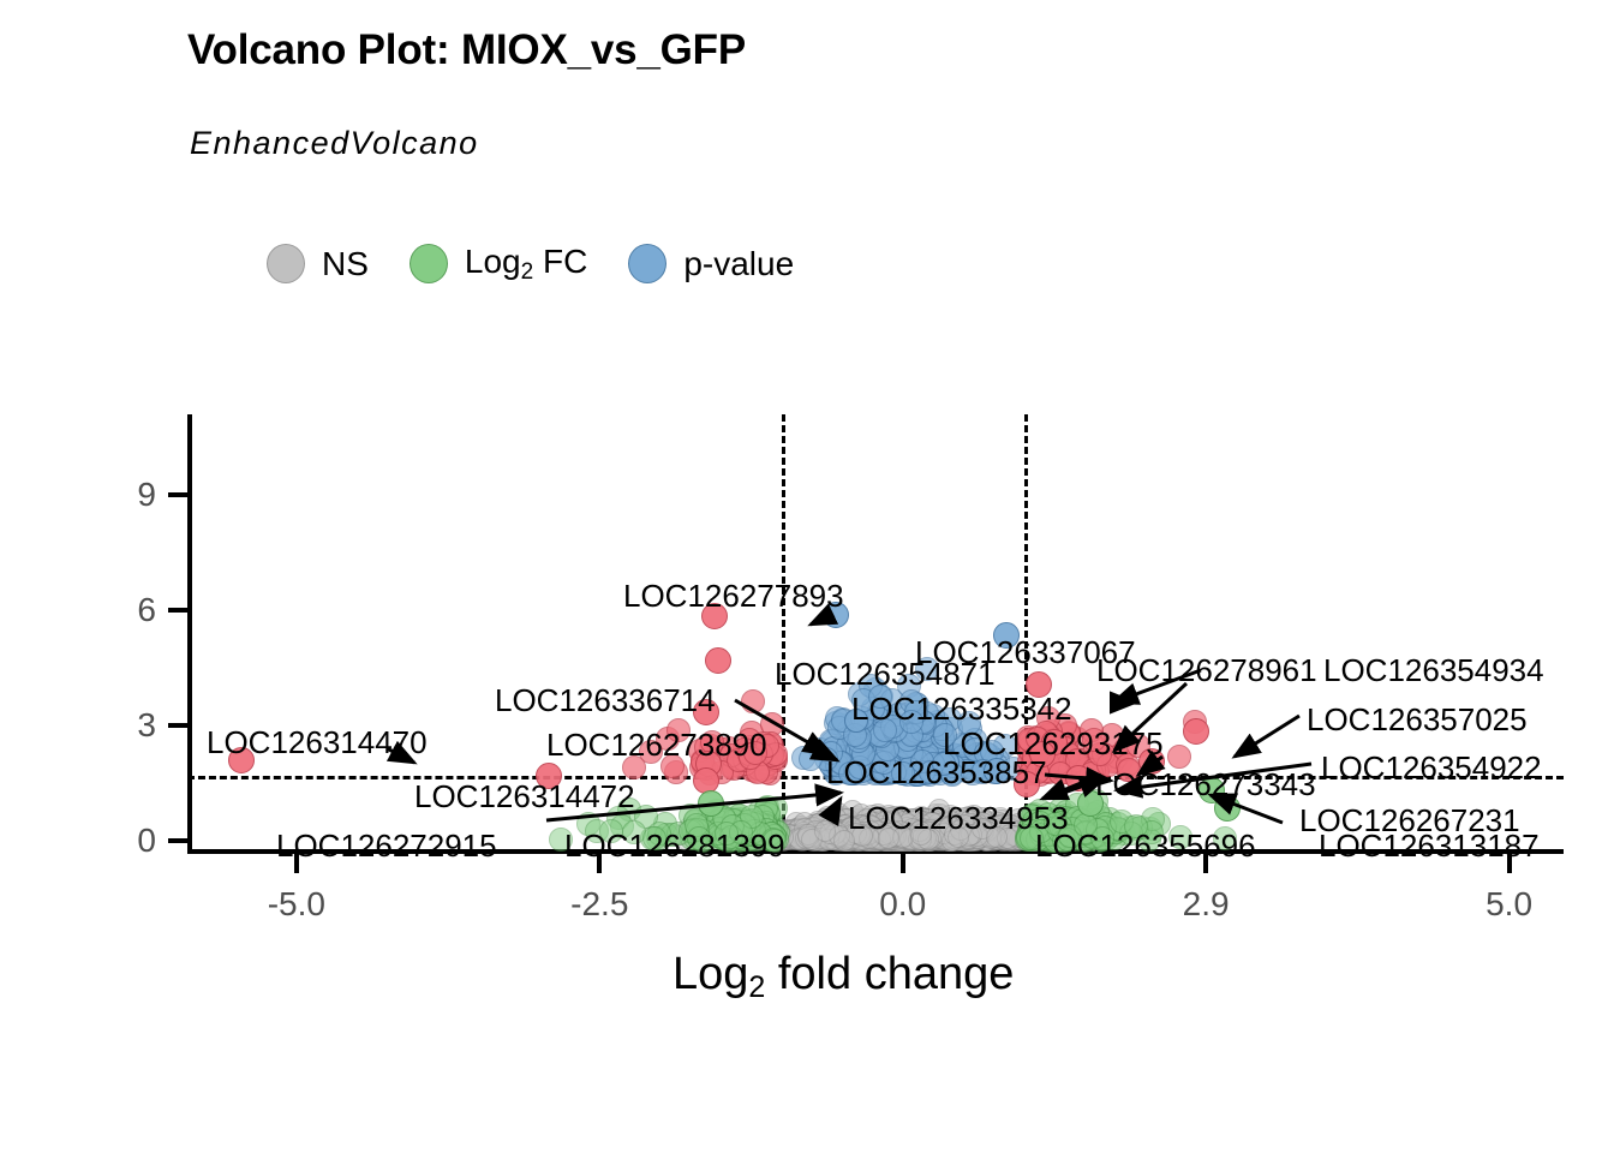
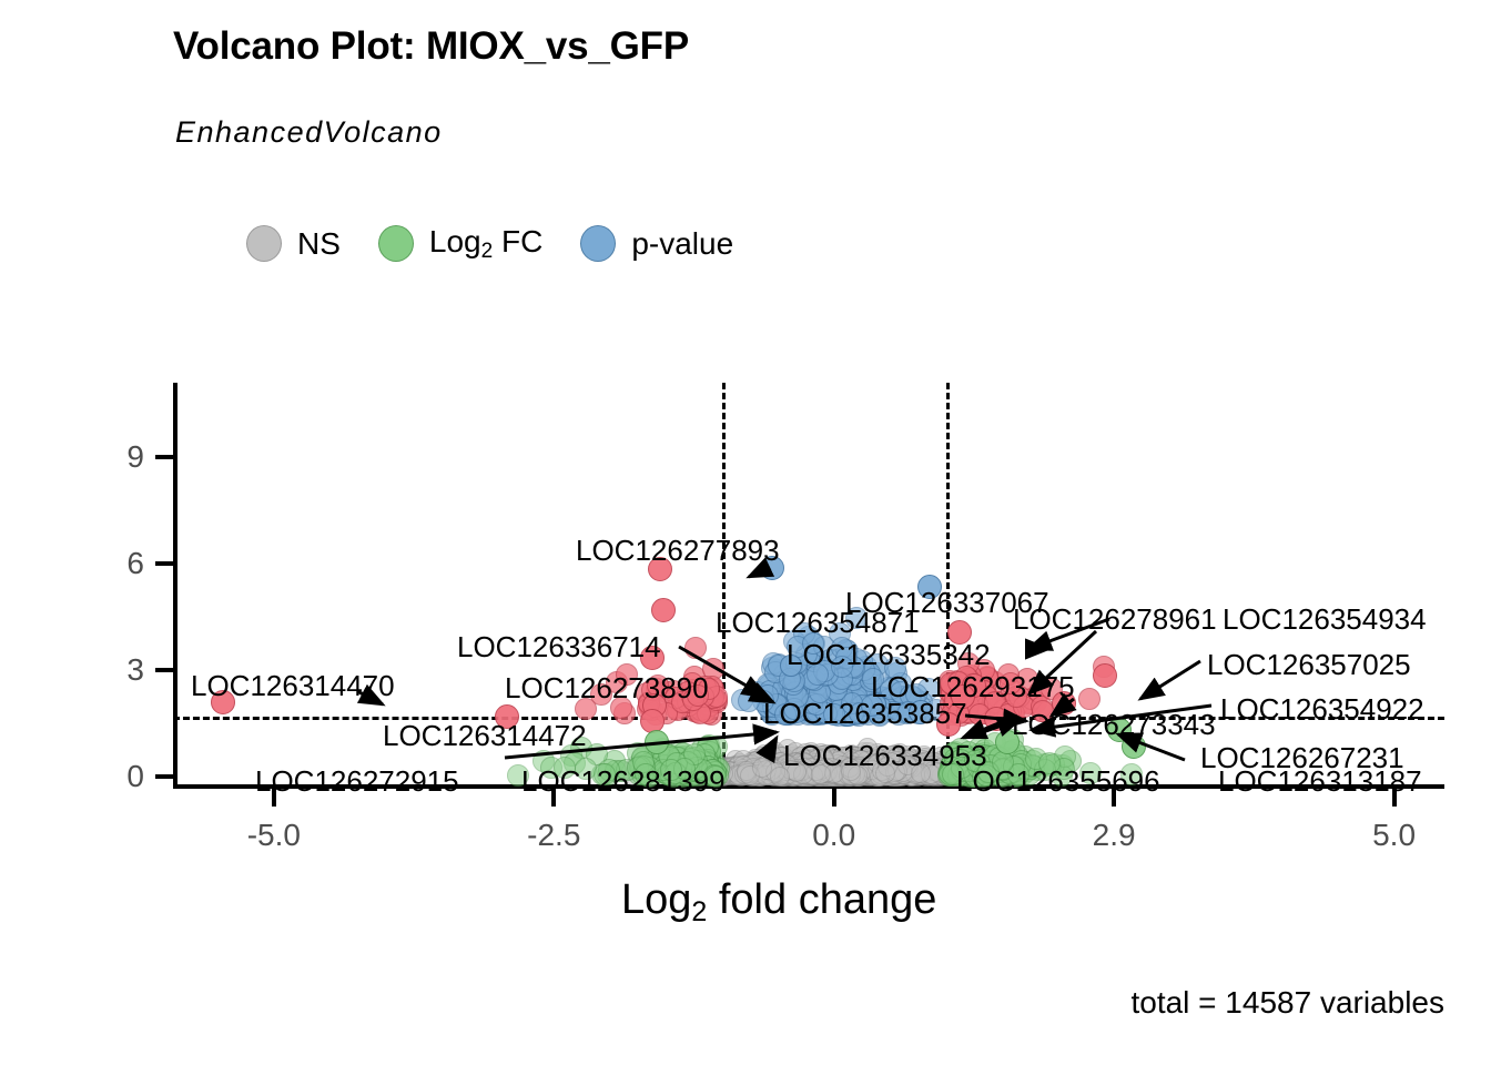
  Volcano Plot: MIOX_vs_GFP
  EnhancedVolcano
  NS
  Log2 FC
  p-value
  -5.0
  -2.5
  0.0
  2.9
  5.0
  0
  3
  6
  9
  Log2 fold change
  LOC126277893
  LOC126337067
  LOC126354871
  LOC126278961
  LOC126354934
  LOC126336714
  LOC126335342
  LOC126357025
  LOC126314470
  LOC126273890
  LOC126293175
  LOC126354922
  LOC126314472
  LOC126353857
  LOC126273343
  LOC126267231
  LOC126334953
  LOC126272915
  LOC126281399
  LOC126355696
  LOC126313187
+ total = 14587 variables
